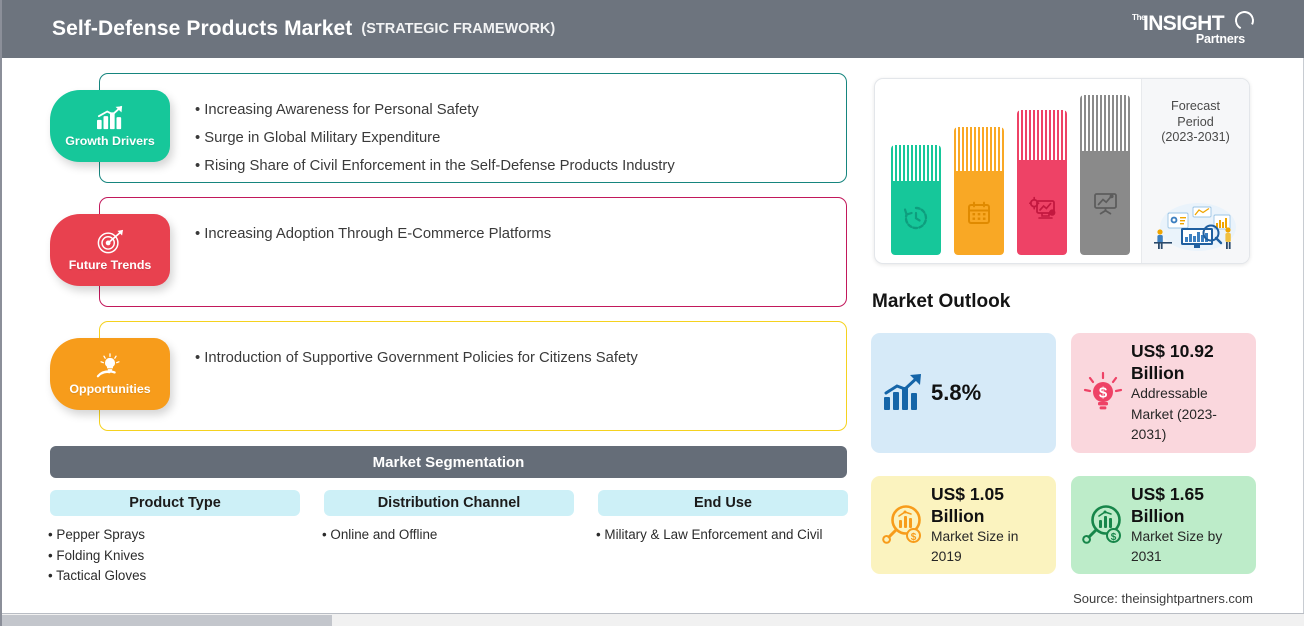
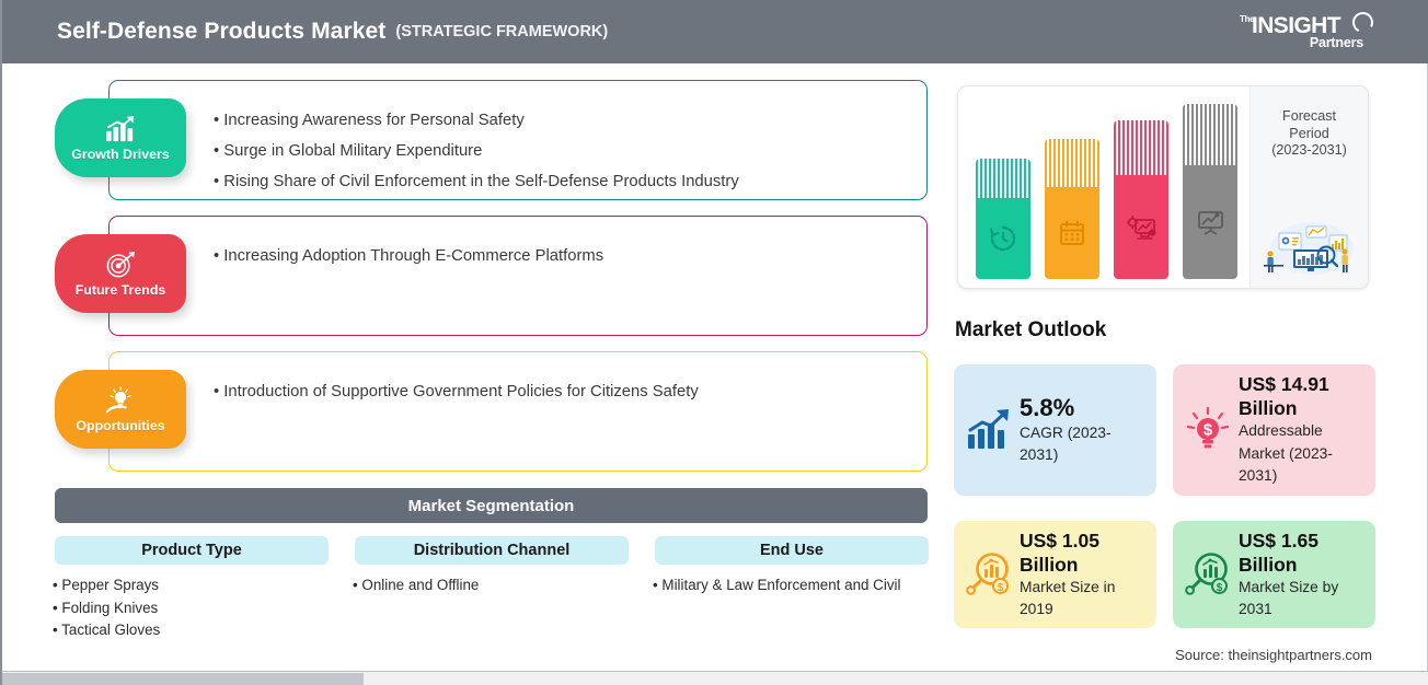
  Self-Defense Products Market
  (STRATEGIC FRAMEWORK)
  INSIGHT
  Partners
  Increasing Awareness for Personal Safety
  Surge in Global Military Expenditure
  Rising Share of Civil Enforcement in the Self-Defense Products Industry
  Increasing Adoption Through E-Commerce Platforms
  Introduction of Supportive Government Policies for Citizens Safety
  Growth Drivers
  Future Trends
  Opportunities
  Market Segmentation
  Product Type
  Distribution Channel
  End Use
  Pepper Sprays
  Folding Knives
  Tactical Gloves
  Online and Offline
  Military & Law Enforcement and Civil
  Forecast
  Period
  (2023-2031)
  Market Outlook
  5.8%
+ CAGR (2023-2031)
  $
- US$ 10.92 Billion
+ US$ 14.91 Billion
  Addressable Market (2023-2031)
  $
  US$ 1.05 Billion
  Market Size in 2019
  $
  US$ 1.65 Billion
  Market Size by 2031
  Source: theinsightpartners.com
